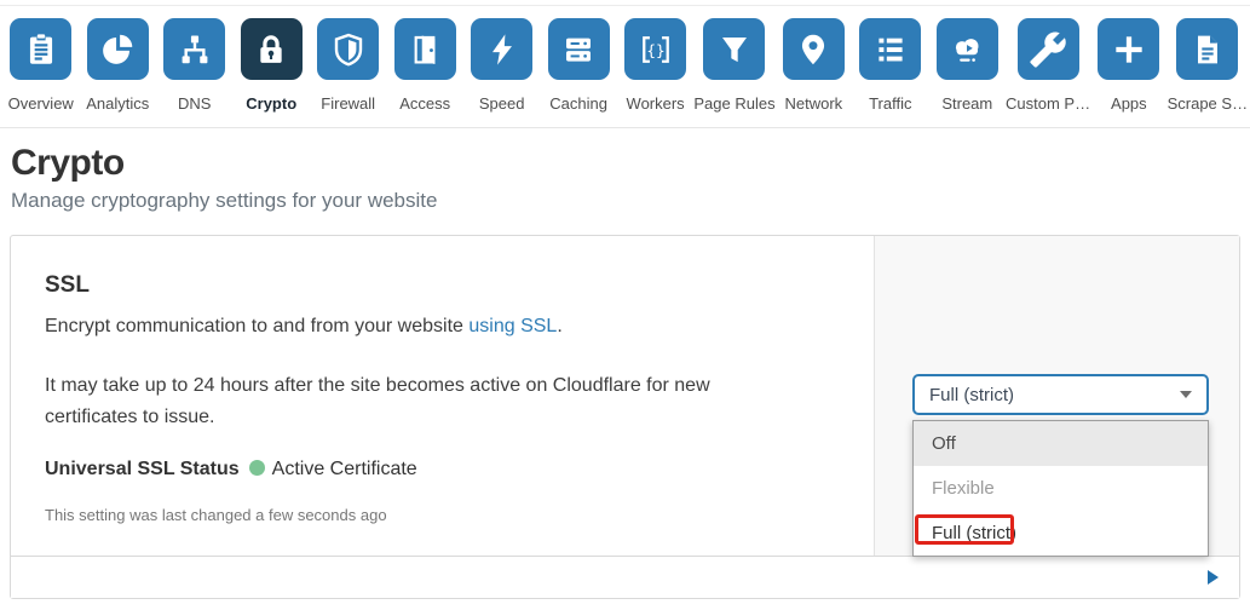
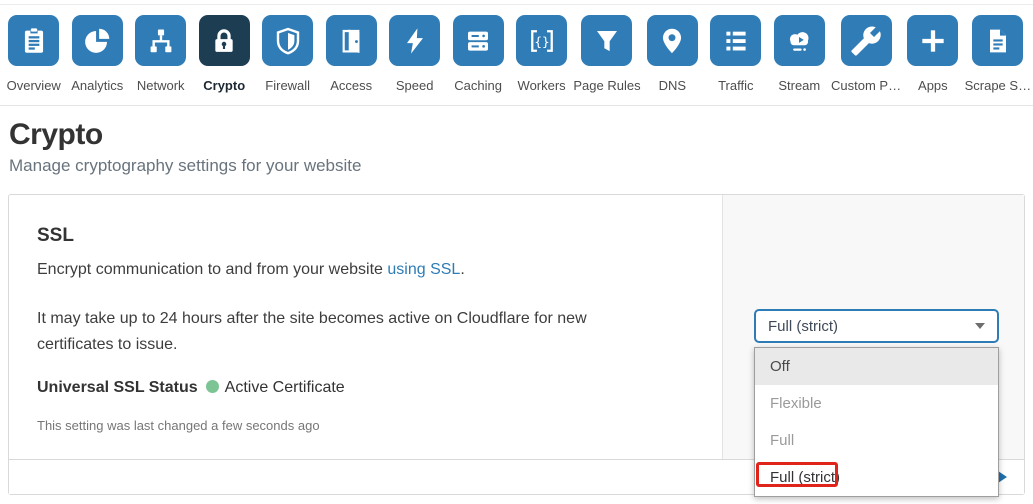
  Overview
  Analytics
- DNS
+ Network
  Crypto
  Firewall
  Access
  Speed
  Caching
  {}
  Workers
  Page Rules
- Network
+ DNS
  Traffic
  Stream
  Custom P…
  Apps
  Scrape S…
  Crypto
  Manage cryptography settings for your website
  SSL
  Encrypt communication to and from your website using SSL.
  It may take up to 24 hours after the site becomes active on Cloudflare for new certificates to issue.
  Universal SSL Status Active Certificate
  This setting was last changed a few seconds ago
  Full (strict)
  Off
  Flexible
+ Full
  Full (strict)
